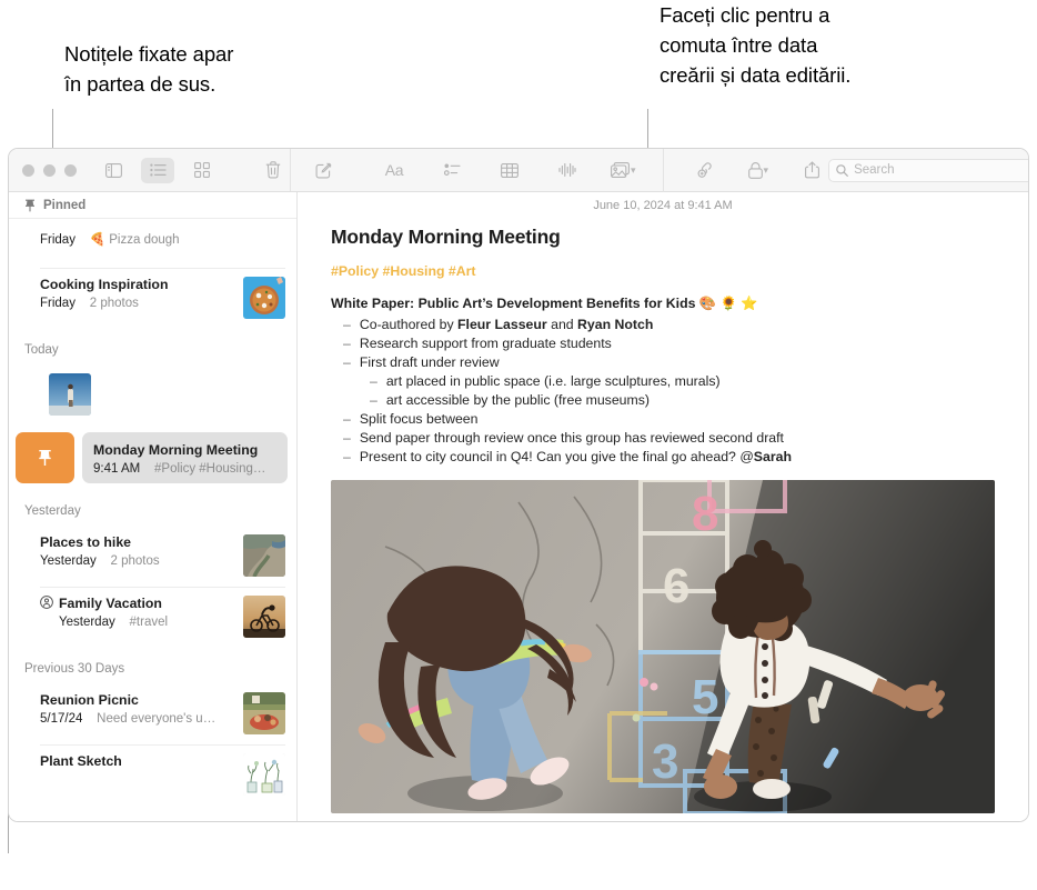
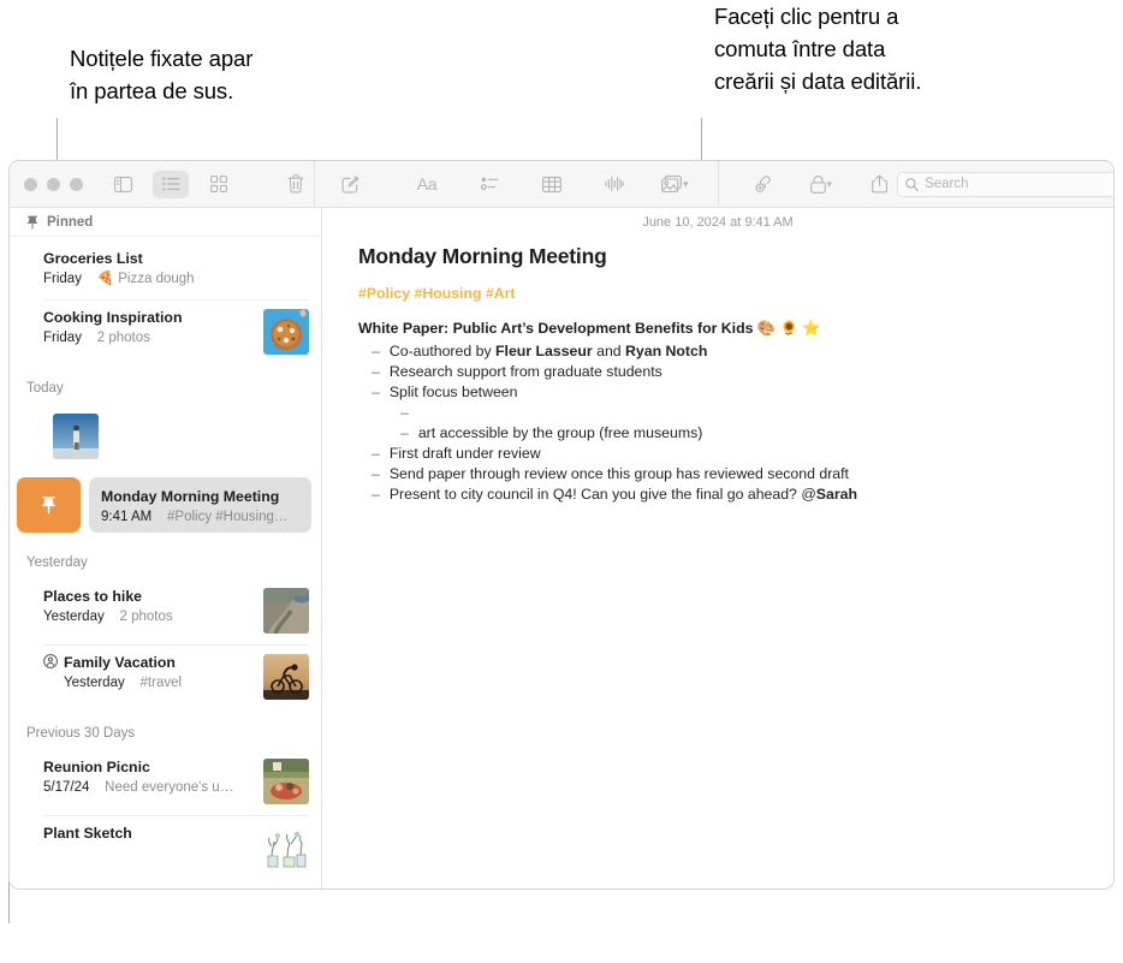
  Notițele fixate apar
  în partea de sus.
  Faceți clic pentru a
  comuta între data
  creării și data editării.
  Aa
  ▾
  ▾
  Search
  Pinned
+ Groceries List
  Friday 🍕 Pizza dough
  Cooking Inspiration
  Friday 2 photos
  Today
  Monday Morning Meeting
  9:41 AM #Policy #Housing…
  Yesterday
  Places to hike
  Yesterday 2 photos
  Family Vacation
  Yesterday #travel
  Previous 30 Days
  Reunion Picnic
  5/17/24 Need everyone's u…
  Plant Sketch
  June 10, 2024 at 9:41 AM
  Monday Morning Meeting
  #Policy #Housing #Art
  White Paper: Public Art’s Development Benefits for Kids 🎨 🌻 ⭐
  –
  Co-authored by Fleur Lasseur and Ryan Notch
  –
  Research support from graduate students
  –
- First draft under review
+ Split focus between
  –
- art placed in public space (i.e. large sculptures, murals)
  –
- art accessible by the public (free museums)
+ art accessible by the group (free museums)
  –
- Split focus between
+ First draft under review
  –
  Send paper through review once this group has reviewed second draft
  –
  Present to city council in Q4! Can you give the final go ahead? @Sarah
- 8
- 6
- 5
- 3
